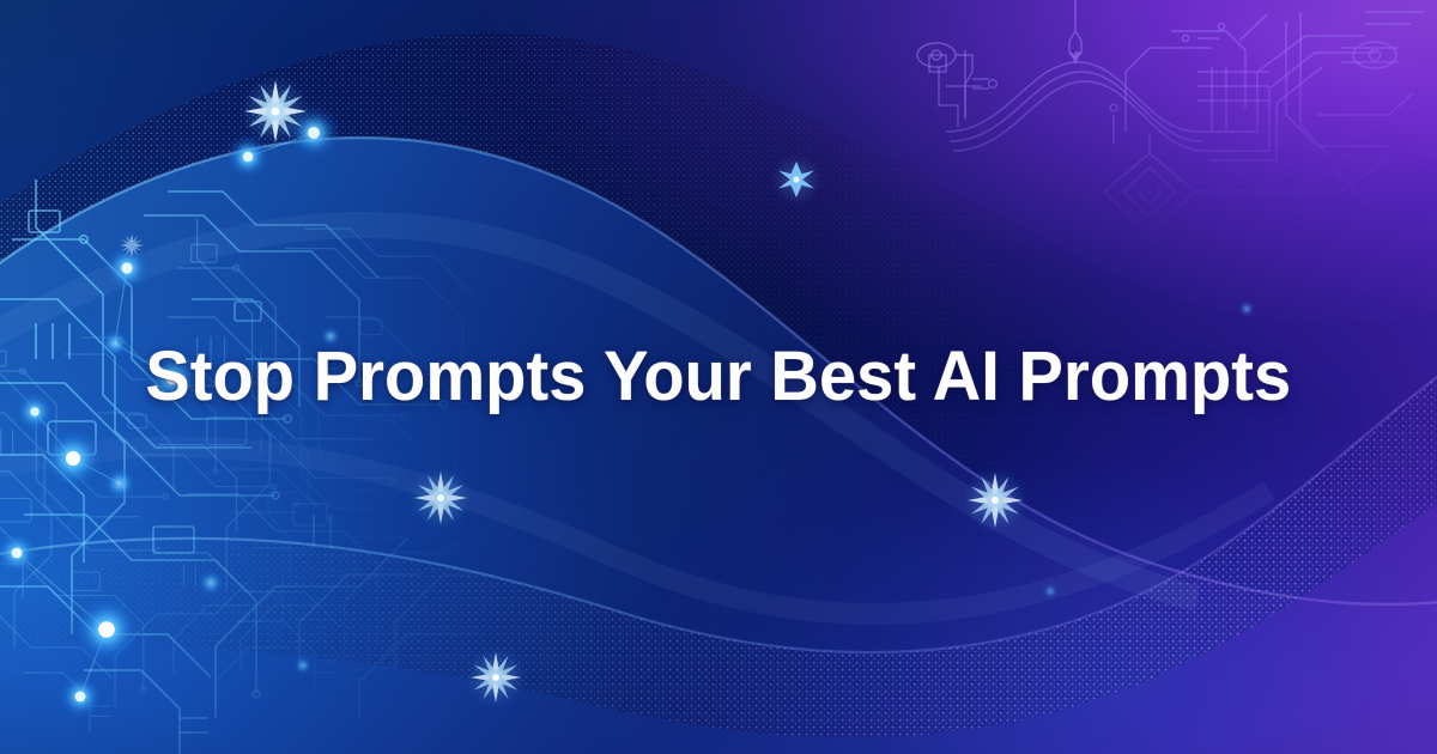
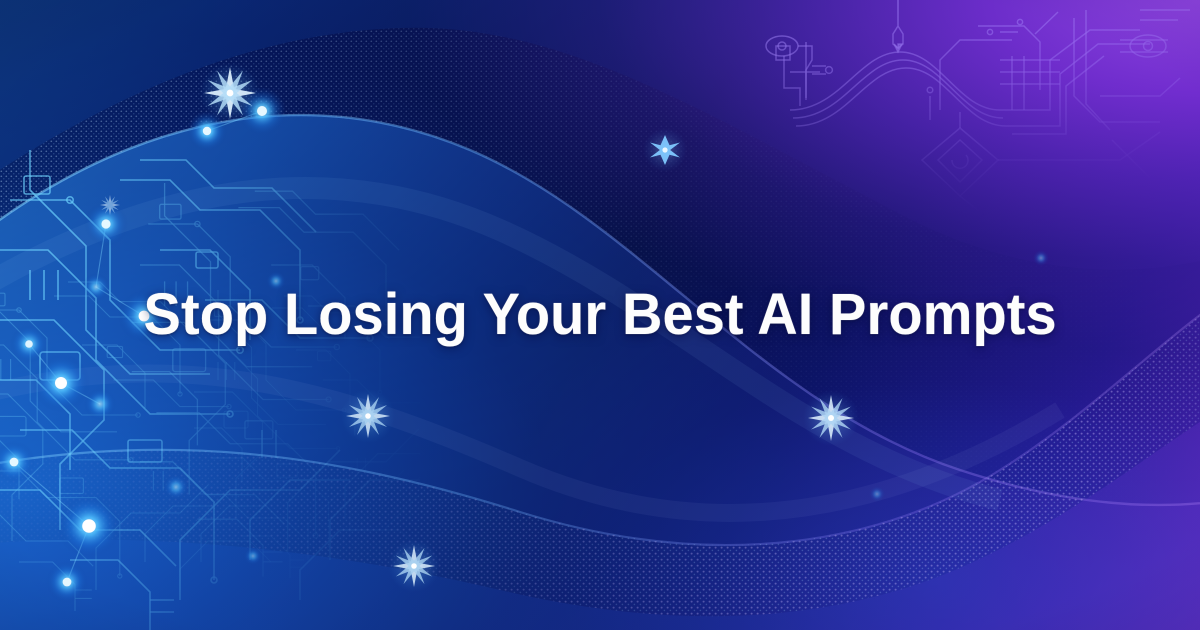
- Stop Prompts Your Best AI Prompts
+ Stop Losing Your Best AI Prompts
